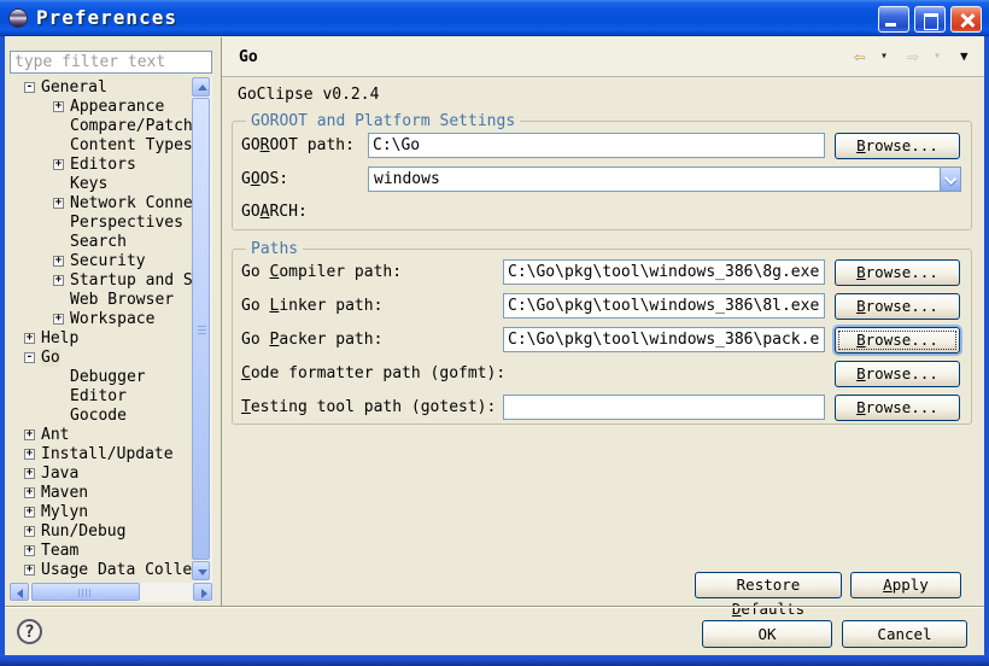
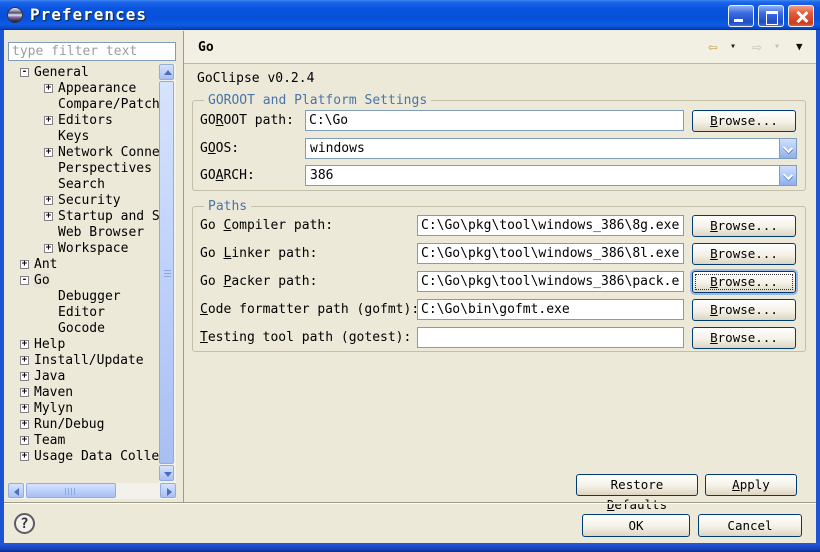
  Preferences
  type filter text
  -
  General
  +
  Appearance
  Compare/Patch
- Content Types
  +
  Editors
  Keys
  +
  Network Conne
  Perspectives
  Search
  +
  Security
  +
  Startup and S
  Web Browser
  +
  Workspace
  +
- Help
+ Ant
  -
  Go
  Debugger
  Editor
  Gocode
  +
- Ant
+ Help
  +
  Install/Update
  +
  Java
  +
  Maven
  +
  Mylyn
  +
  Run/Debug
  +
  Team
  +
  Usage Data Colle
  Go
  ⇦
  ▾
  ⇨
  ▾
  ▼
  GoClipse v0.2.4
  GOROOT and Platform Settings
  GOROOT path:
  C:\Go
  Browse...
  GOOS:
  windows
  GOARCH:
+ 386
  Paths
  Go Compiler path:
  C:\Go\pkg\tool\windows_386\8g.exe
  Browse...
  Go Linker path:
  C:\Go\pkg\tool\windows_386\8l.exe
  Browse...
  Go Packer path:
  C:\Go\pkg\tool\windows_386\pack.e
  Browse...
  Code formatter path (gofmt):
+ C:\Go\bin\gofmt.exe
  Browse...
  Testing tool path (gotest):
  Browse...
  Restore Defaults
  Apply
  ?
  OK
  Cancel
